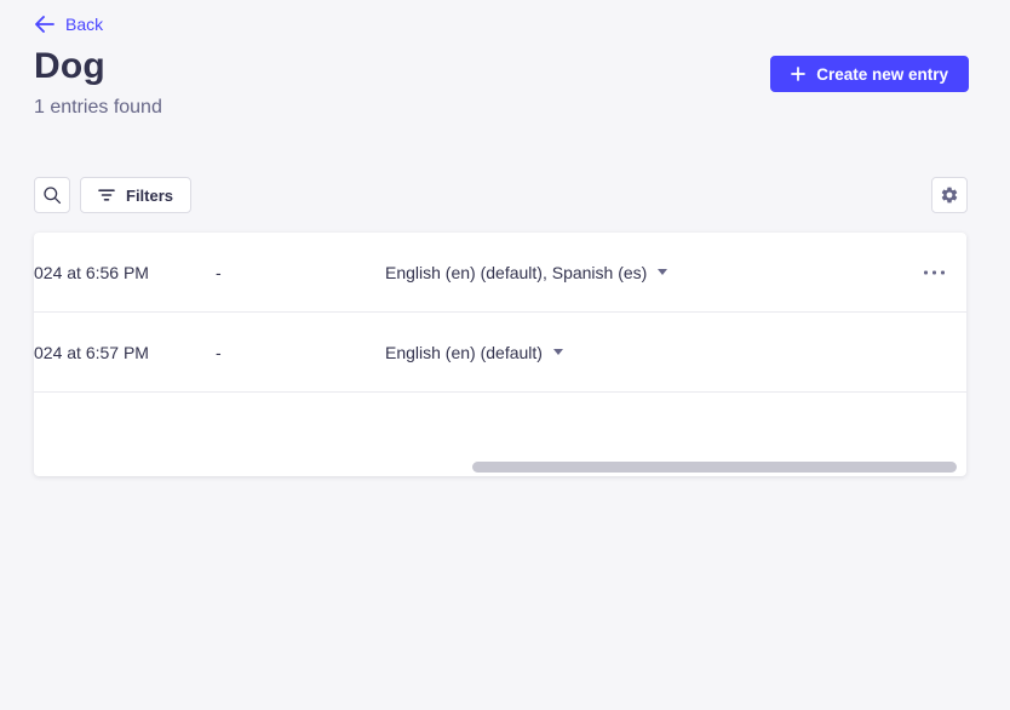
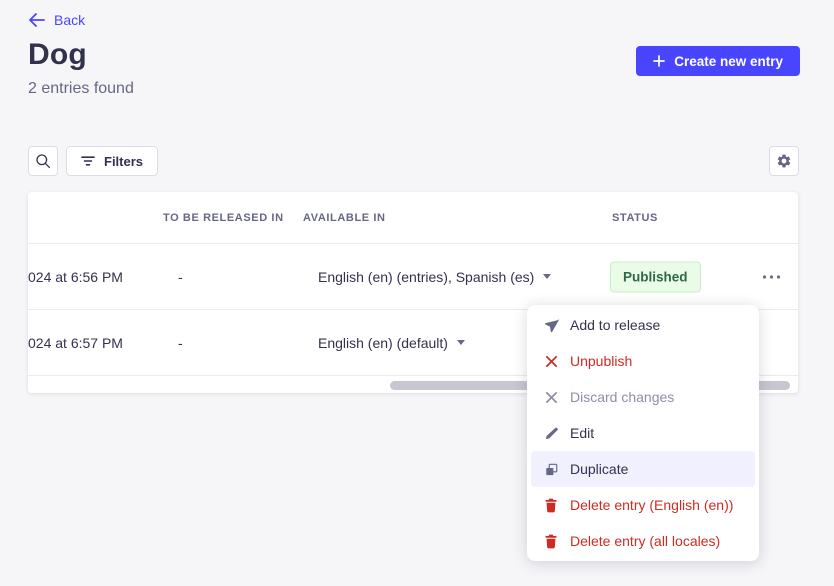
  Back
  Dog
- 1 entries found
+ 2 entries found
  Create new entry
  Filters
+ TO BE RELEASED IN
+ AVAILABLE IN
+ STATUS
  024 at 6:56 PM
  -
- English (en) (default), Spanish (es)
+ English (en) (entries), Spanish (es)
+ Published
  024 at 6:57 PM
  -
  English (en) (default)
+ Add to release
+ Unpublish
+ Discard changes
+ Edit
+ Duplicate
+ Delete entry (English (en))
+ Delete entry (all locales)
